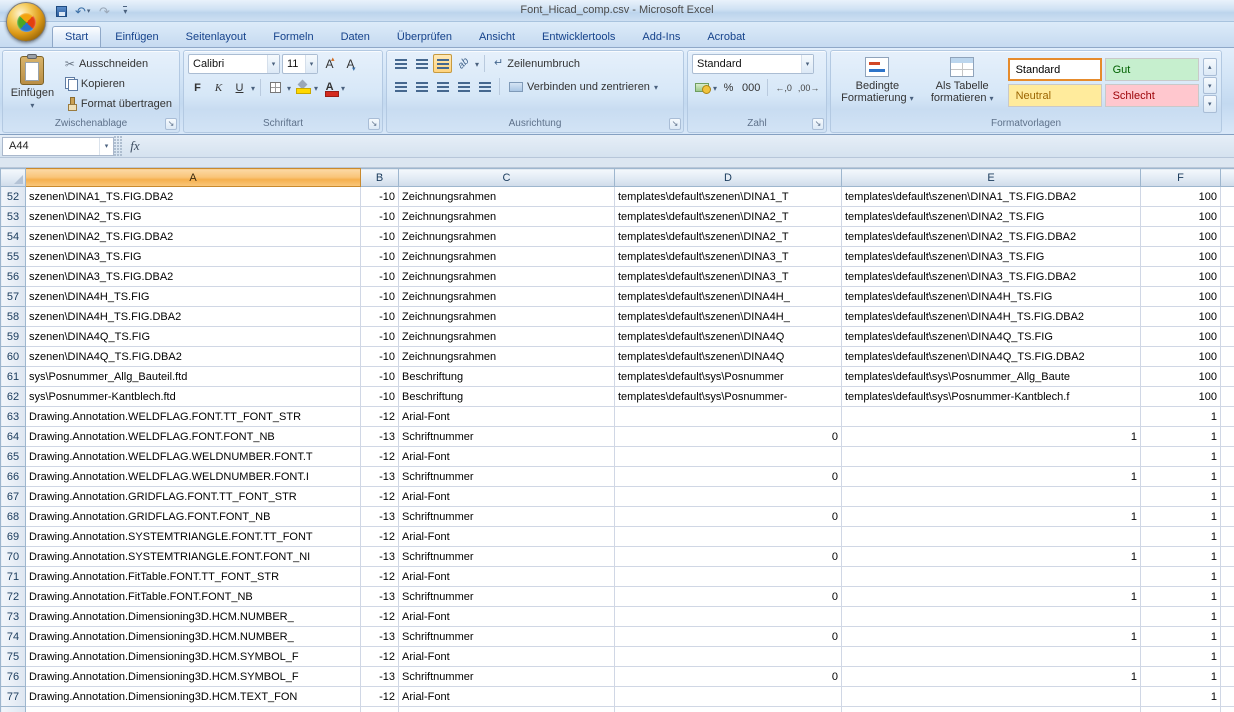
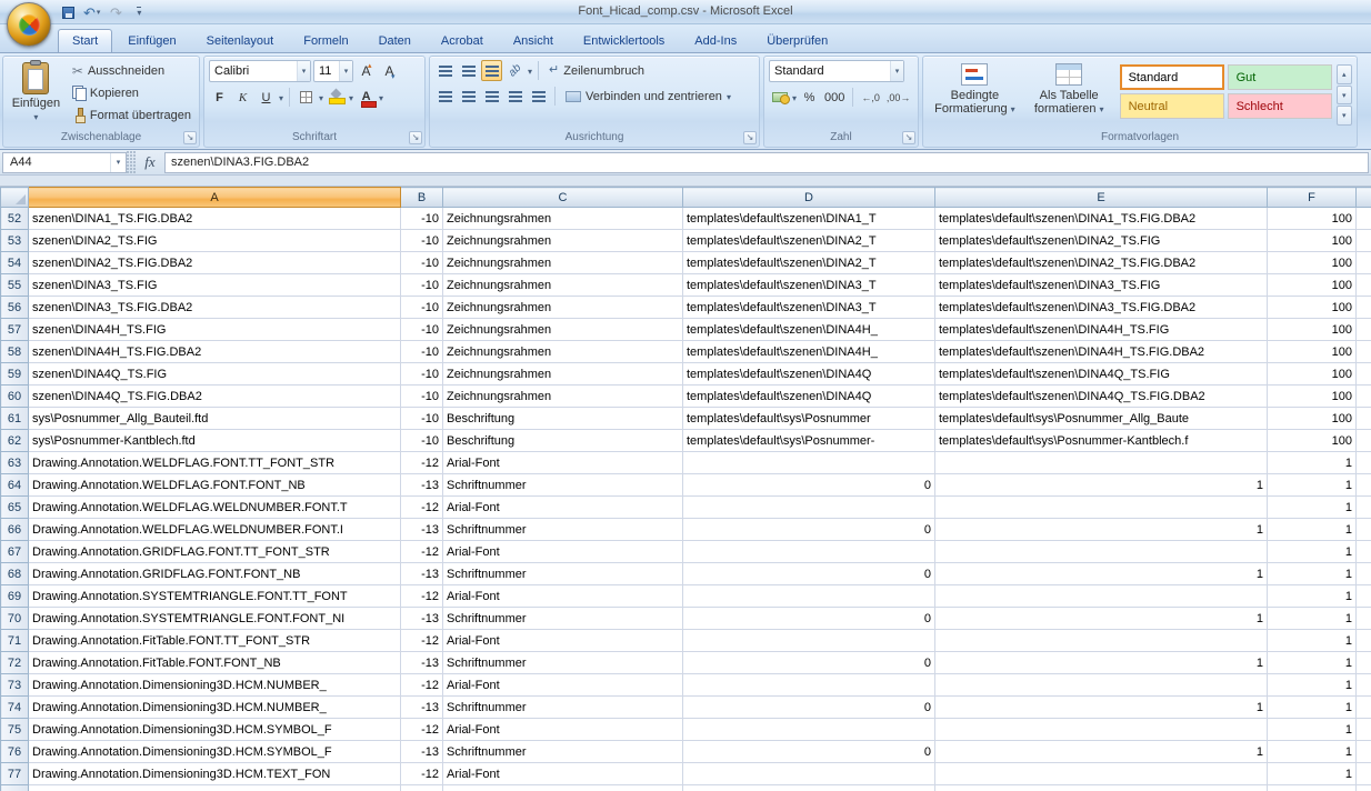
  ↶
  ↷
  ▾
  Font_Hicad_comp.csv - Microsoft Excel
  Start
  Einfügen
  Seitenlayout
  Formeln
  Daten
- Überprüfen
+ Acrobat
  Ansicht
  Entwicklertools
  Add-Ins
- Acrobat
+ Überprüfen
  Einfügen
  ✂
  Ausschneiden
  Kopieren
  Format übertragen
  Zwischenablage
  ↘
  Calibri
  11
  A
  A
  F
  K
  U
  A
  Schriftart
  ↘
  ↵
  Zeilenumbruch
  Verbinden und zentrieren
  Ausrichtung
  ↘
  Standard
  %
  000
  Zahl
  ↘
  Bedingte Formatierung
  Als Tabelle formatieren
  Standard
  Gut
  Neutral
  Schlecht
  Formatvorlagen
  A44
  fx
+ szenen\DINA3.FIG.DBA2
  	A	B	C	D	E	F
  52	szenen\DINA1_TS.FIG.DBA2	-10	Zeichnungsrahmen	templates\default\szenen\DINA1_T	templates\default\szenen\DINA1_TS.FIG.DBA2	100
  53	szenen\DINA2_TS.FIG	-10	Zeichnungsrahmen	templates\default\szenen\DINA2_T	templates\default\szenen\DINA2_TS.FIG	100
  54	szenen\DINA2_TS.FIG.DBA2	-10	Zeichnungsrahmen	templates\default\szenen\DINA2_T	templates\default\szenen\DINA2_TS.FIG.DBA2	100
  55	szenen\DINA3_TS.FIG	-10	Zeichnungsrahmen	templates\default\szenen\DINA3_T	templates\default\szenen\DINA3_TS.FIG	100
  56	szenen\DINA3_TS.FIG.DBA2	-10	Zeichnungsrahmen	templates\default\szenen\DINA3_T	templates\default\szenen\DINA3_TS.FIG.DBA2	100
  57	szenen\DINA4H_TS.FIG	-10	Zeichnungsrahmen	templates\default\szenen\DINA4H_	templates\default\szenen\DINA4H_TS.FIG	100
  58	szenen\DINA4H_TS.FIG.DBA2	-10	Zeichnungsrahmen	templates\default\szenen\DINA4H_	templates\default\szenen\DINA4H_TS.FIG.DBA2	100
  59	szenen\DINA4Q_TS.FIG	-10	Zeichnungsrahmen	templates\default\szenen\DINA4Q	templates\default\szenen\DINA4Q_TS.FIG	100
  60	szenen\DINA4Q_TS.FIG.DBA2	-10	Zeichnungsrahmen	templates\default\szenen\DINA4Q	templates\default\szenen\DINA4Q_TS.FIG.DBA2	100
  61	sys\Posnummer_Allg_Bauteil.ftd	-10	Beschriftung	templates\default\sys\Posnummer	templates\default\sys\Posnummer_Allg_Baute	100
  62	sys\Posnummer-Kantblech.ftd	-10	Beschriftung	templates\default\sys\Posnummer-	templates\default\sys\Posnummer-Kantblech.f	100
  63	Drawing.Annotation.WELDFLAG.FONT.TT_FONT_STR	-12	Arial-Font			1
  64	Drawing.Annotation.WELDFLAG.FONT.FONT_NB	-13	Schriftnummer	0	1	1
  65	Drawing.Annotation.WELDFLAG.WELDNUMBER.FONT.T	-12	Arial-Font			1
  66	Drawing.Annotation.WELDFLAG.WELDNUMBER.FONT.I	-13	Schriftnummer	0	1	1
  67	Drawing.Annotation.GRIDFLAG.FONT.TT_FONT_STR	-12	Arial-Font			1
  68	Drawing.Annotation.GRIDFLAG.FONT.FONT_NB	-13	Schriftnummer	0	1	1
  69	Drawing.Annotation.SYSTEMTRIANGLE.FONT.TT_FONT	-12	Arial-Font			1
  70	Drawing.Annotation.SYSTEMTRIANGLE.FONT.FONT_NI	-13	Schriftnummer	0	1	1
  71	Drawing.Annotation.FitTable.FONT.TT_FONT_STR	-12	Arial-Font			1
  72	Drawing.Annotation.FitTable.FONT.FONT_NB	-13	Schriftnummer	0	1	1
  73	Drawing.Annotation.Dimensioning3D.HCM.NUMBER_	-12	Arial-Font			1
  74	Drawing.Annotation.Dimensioning3D.HCM.NUMBER_	-13	Schriftnummer	0	1	1
  75	Drawing.Annotation.Dimensioning3D.HCM.SYMBOL_F	-12	Arial-Font			1
  76	Drawing.Annotation.Dimensioning3D.HCM.SYMBOL_F	-13	Schriftnummer	0	1	1
  77	Drawing.Annotation.Dimensioning3D.HCM.TEXT_FON	-12	Arial-Font			1
